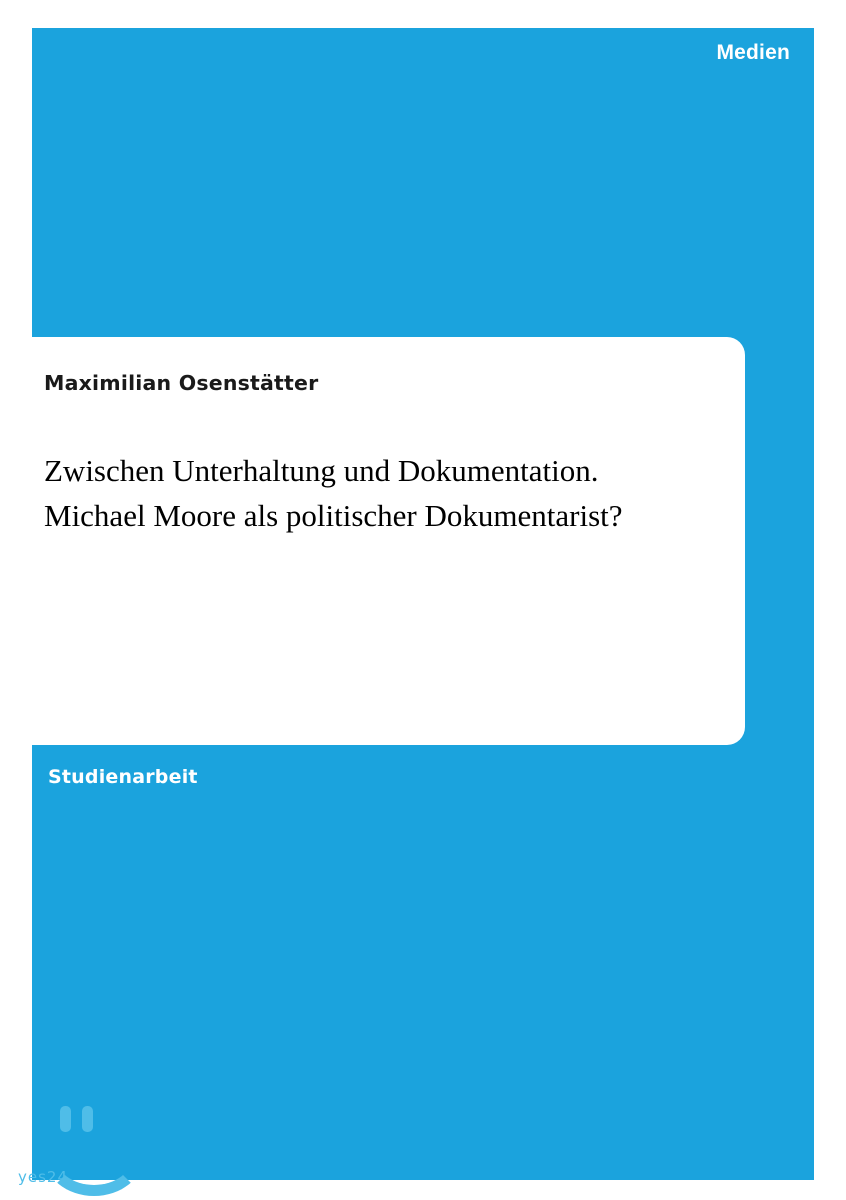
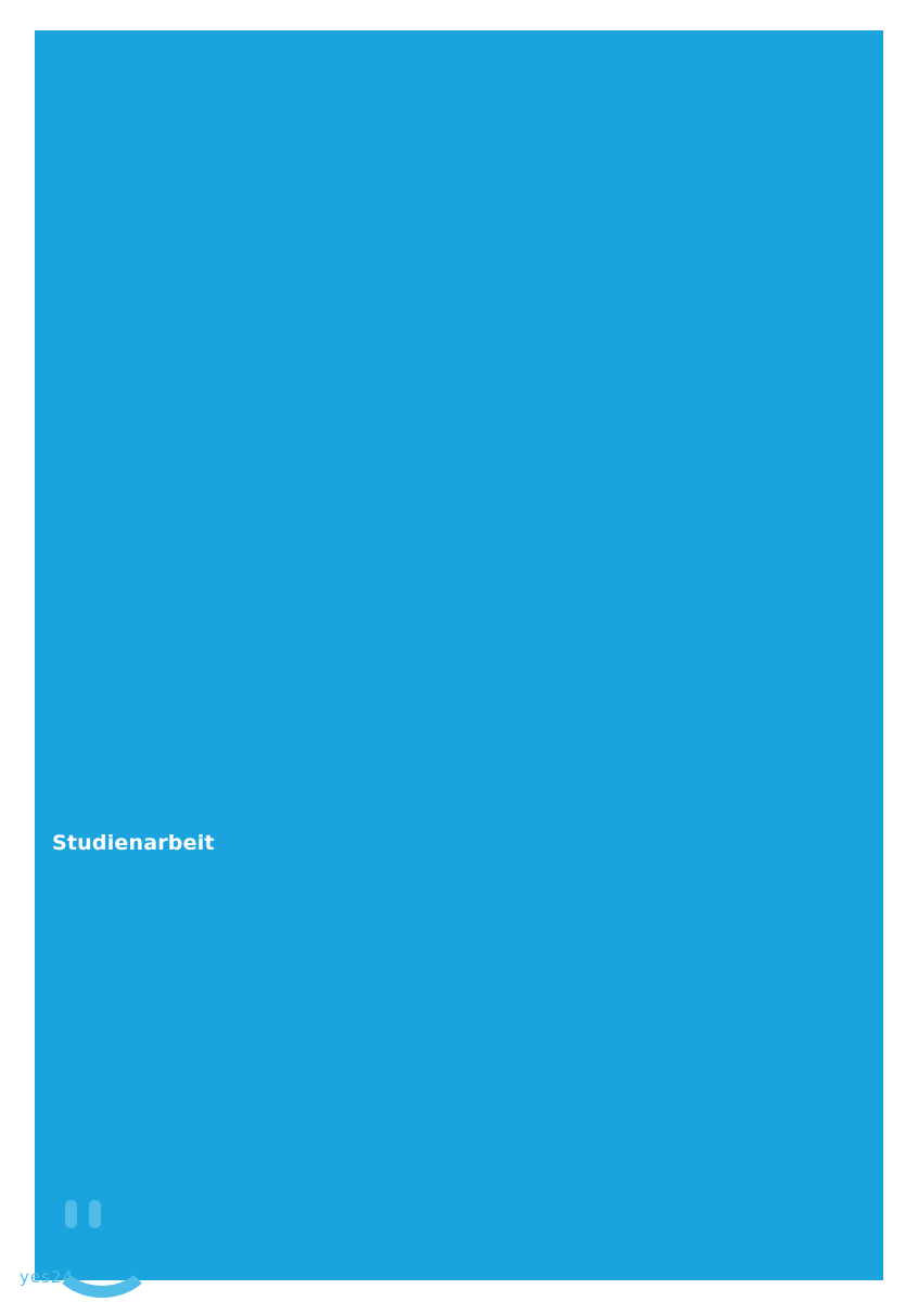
- Medien
- Maximilian Osenstätter
- Zwischen Unterhaltung und Dokumentation. Michael Moore als politischer Dokumentarist?
  Studienarbeit
  yes24
